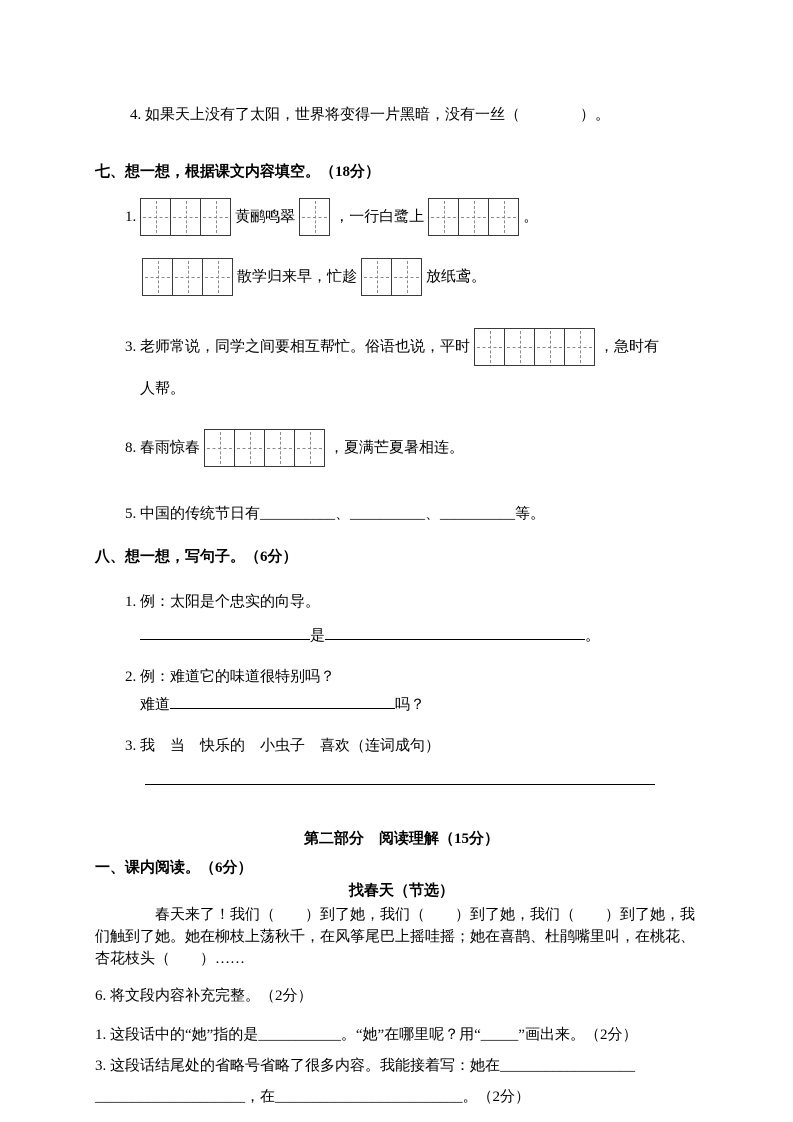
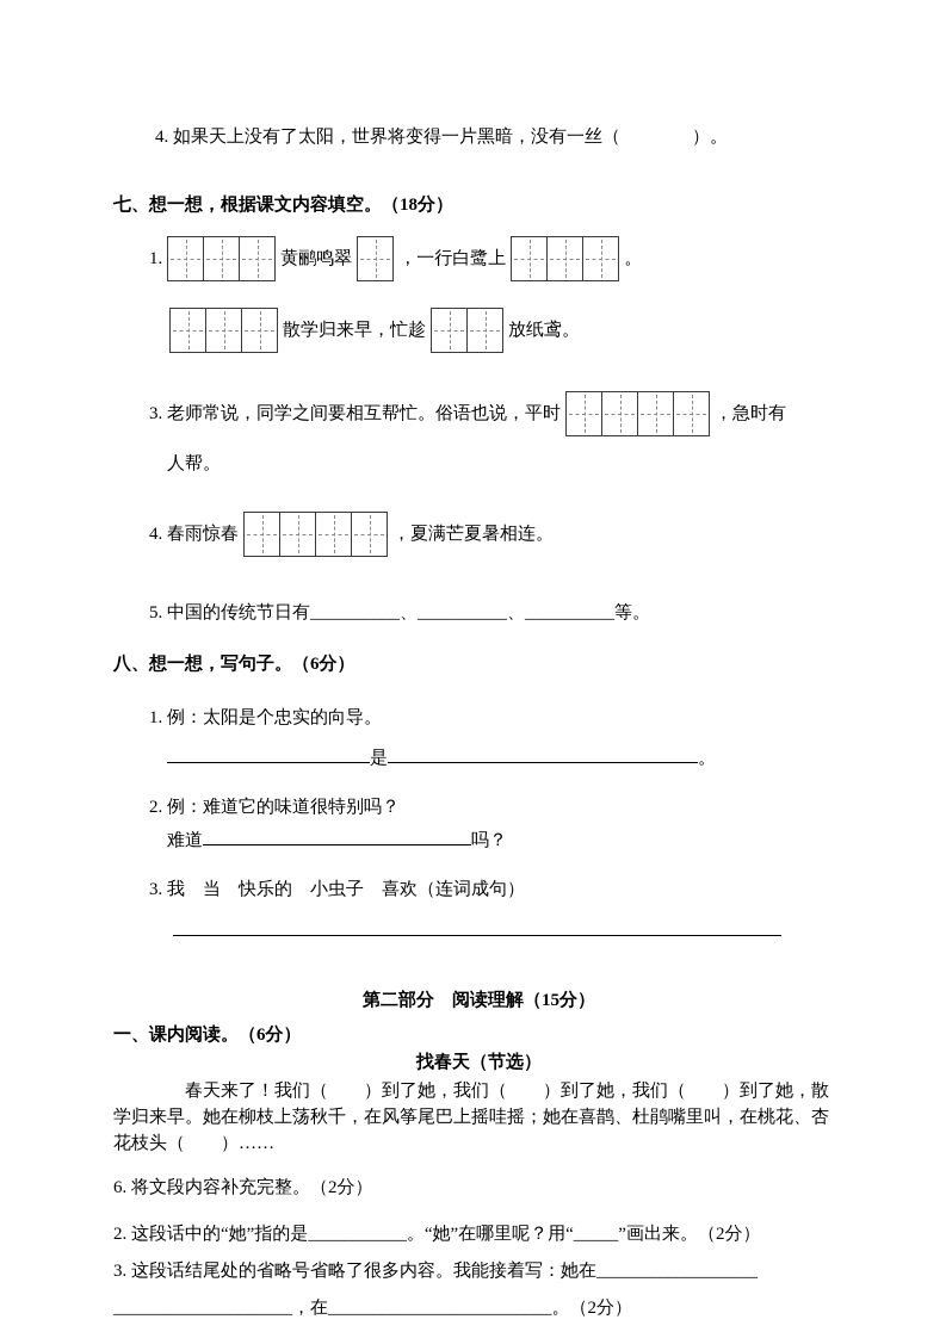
  4. 如果天上没有了太阳，世界将变得一片黑暗，没有一丝（ ）。
  七、想一想，根据课文内容填空。（18分）
  1.
  黄鹂鸣翠
  ，一行白鹭上
  。
  散学归来早，忙趁
  放纸鸢。
  3. 老师常说，同学之间要相互帮忙。俗语也说，平时
  ，急时有
  人帮。
- 8. 春雨惊春
+ 4. 春雨惊春
  ，夏满芒夏暑相连。
  5. 中国的传统节日有__________、__________、__________等。
  八、想一想，写句子。（6分）
  1. 例：太阳是个忠实的向导。
  是 。
  2. 例：难道它的味道很特别吗？
  难道 吗？
  3. 我 当 快乐的 小虫子 喜欢（连词成句）
  第二部分 阅读理解（15分）
  一、课内阅读。（6分）
  找春天（节选）
- 春天来了！我们（ ）到了她，我们（ ）到了她，我们（ ）到了她，我们触到了她。她在柳枝上荡秋千，在风筝尾巴上摇哇摇；她在喜鹊、杜鹃嘴里叫，在桃花、杏花枝头（ ）……
+ 春天来了！我们（ ）到了她，我们（ ）到了她，我们（ ）到了她，散学归来早。她在柳枝上荡秋千，在风筝尾巴上摇哇摇；她在喜鹊、杜鹃嘴里叫，在桃花、杏花枝头（ ）……
  6. 将文段内容补充完整。（2分）
- 1. 这段话中的“她”指的是___________。“她”在哪里呢？用“_____”画出来。（2分）
+ 2. 这段话中的“她”指的是___________。“她”在哪里呢？用“_____”画出来。（2分）
  3. 这段话结尾处的省略号省略了很多内容。我能接着写：她在__________________
  ____________________，在_________________________。（2分）
